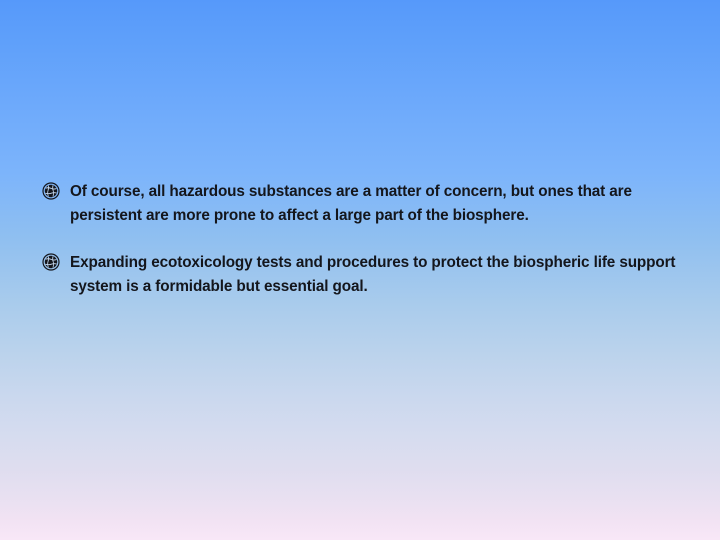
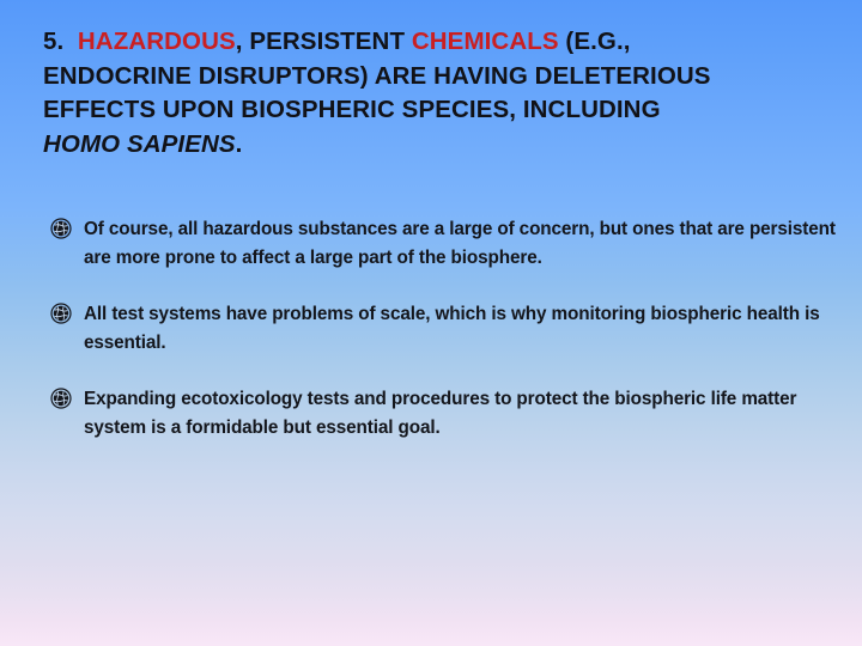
+ 5. HAZARDOUS, PERSISTENT CHEMICALS (E.G.,
+ ENDOCRINE DISRUPTORS) ARE HAVING DELETERIOUS
+ EFFECTS UPON BIOSPHERIC SPECIES, INCLUDING
+ HOMO SAPIENS.
- Of course, all hazardous substances are a matter of concern, but ones that are persistent are more prone to affect a large part of the biosphere.
+ Of course, all hazardous substances are a large of concern, but ones that are persistent are more prone to affect a large part of the biosphere.
+ All test systems have problems of scale, which is why monitoring biospheric health is essential.
- Expanding ecotoxicology tests and procedures to protect the biospheric life support system is a formidable but essential goal.
+ Expanding ecotoxicology tests and procedures to protect the biospheric life matter system is a formidable but essential goal.
